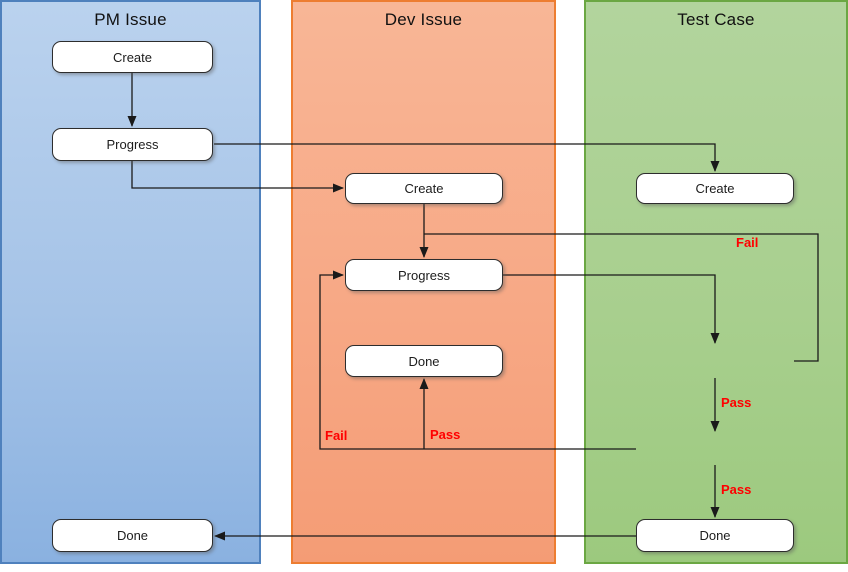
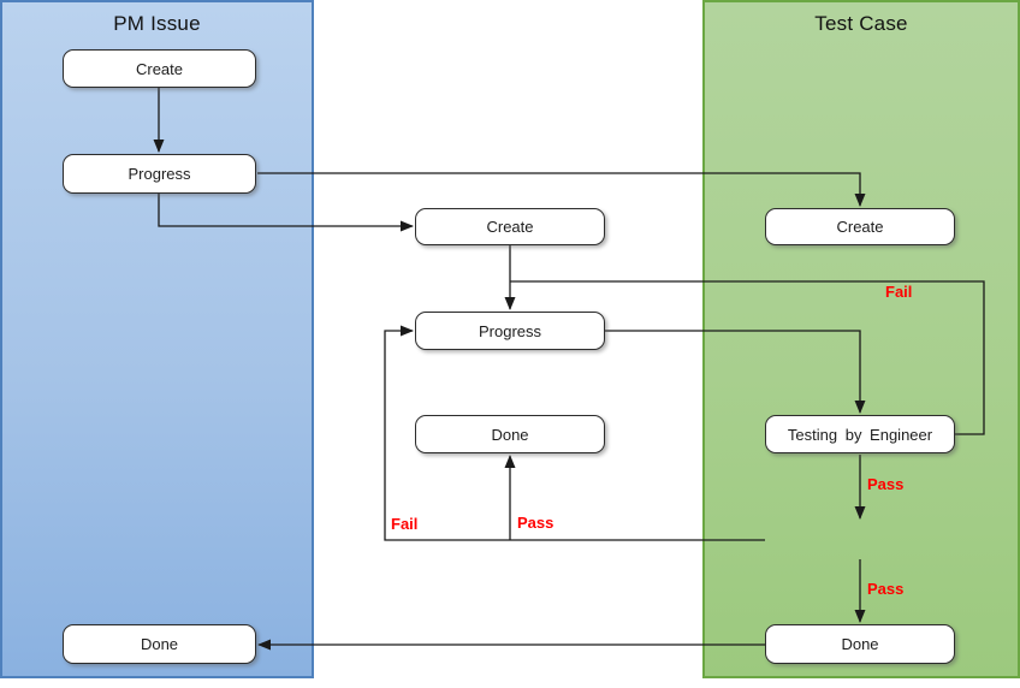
  PM Issue
- Dev Issue
  Test Case
  Create
  Progress
  Done
  Create
  Progress
  Done
  Create
+ Testing by Engineer
  Done
  Fail
  Pass
  Pass
  Pass
  Fail
